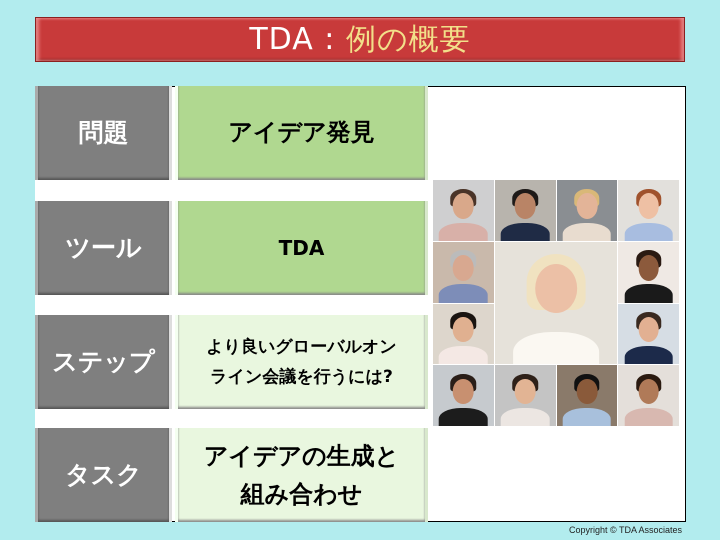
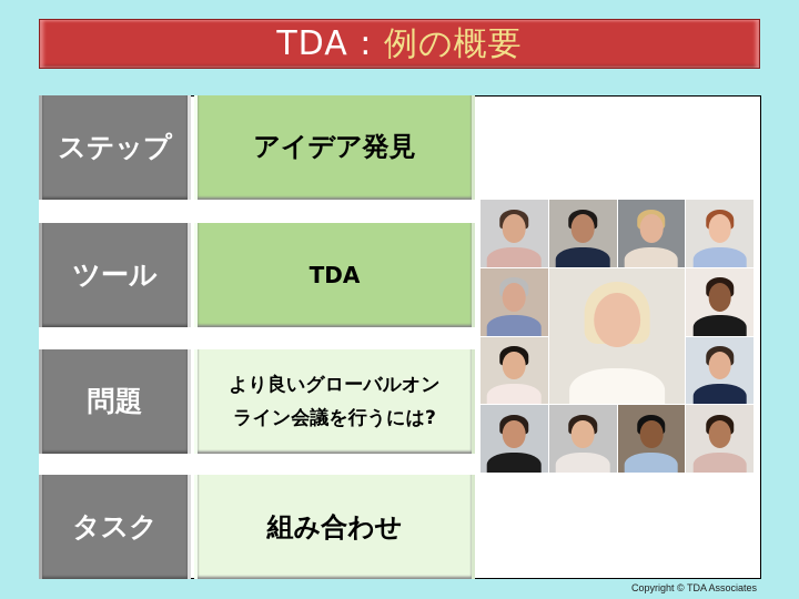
  TDA
  :
  例の概要
- 問題
+ ステップ
  アイデア発見
  ツール
  TDA
- ステップ
+ 問題
  より良いグローバルオン
  ライン会議を行うには?
  タスク
- アイデアの生成と
  組み合わせ
  Copyright © TDA Associates
